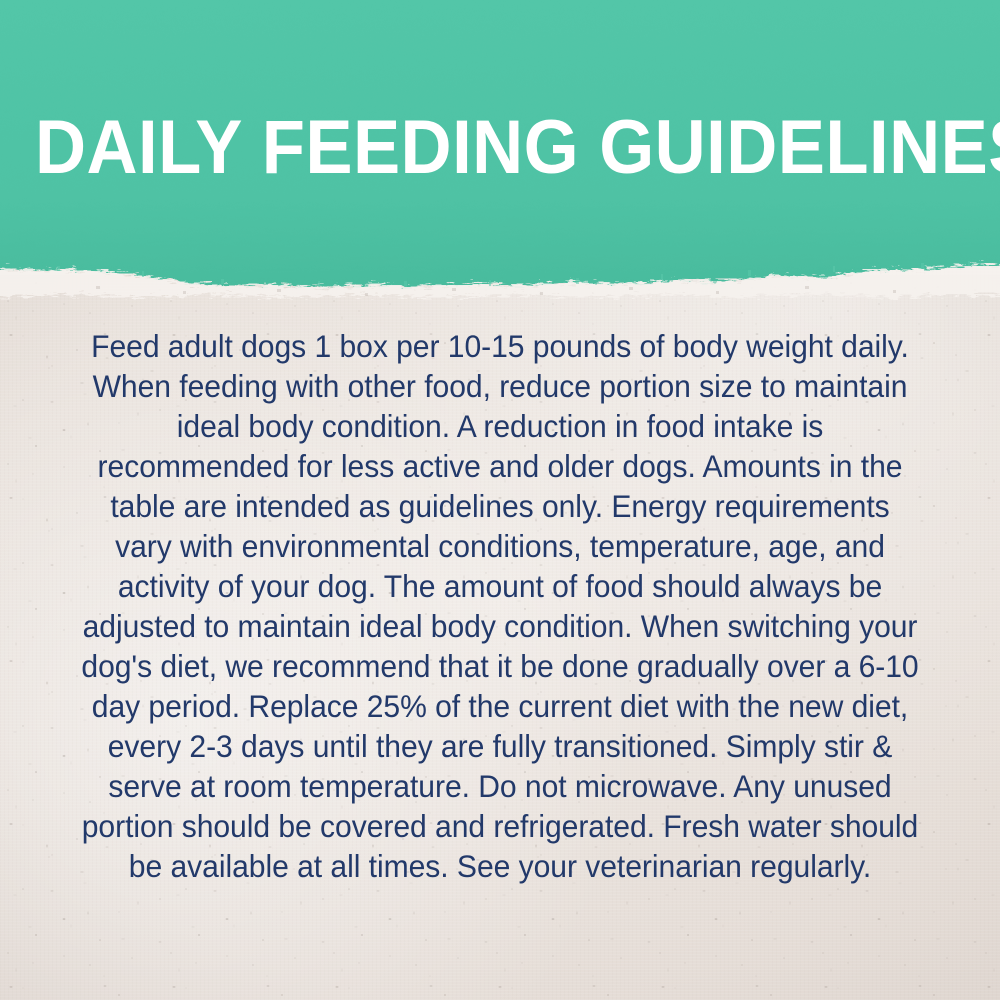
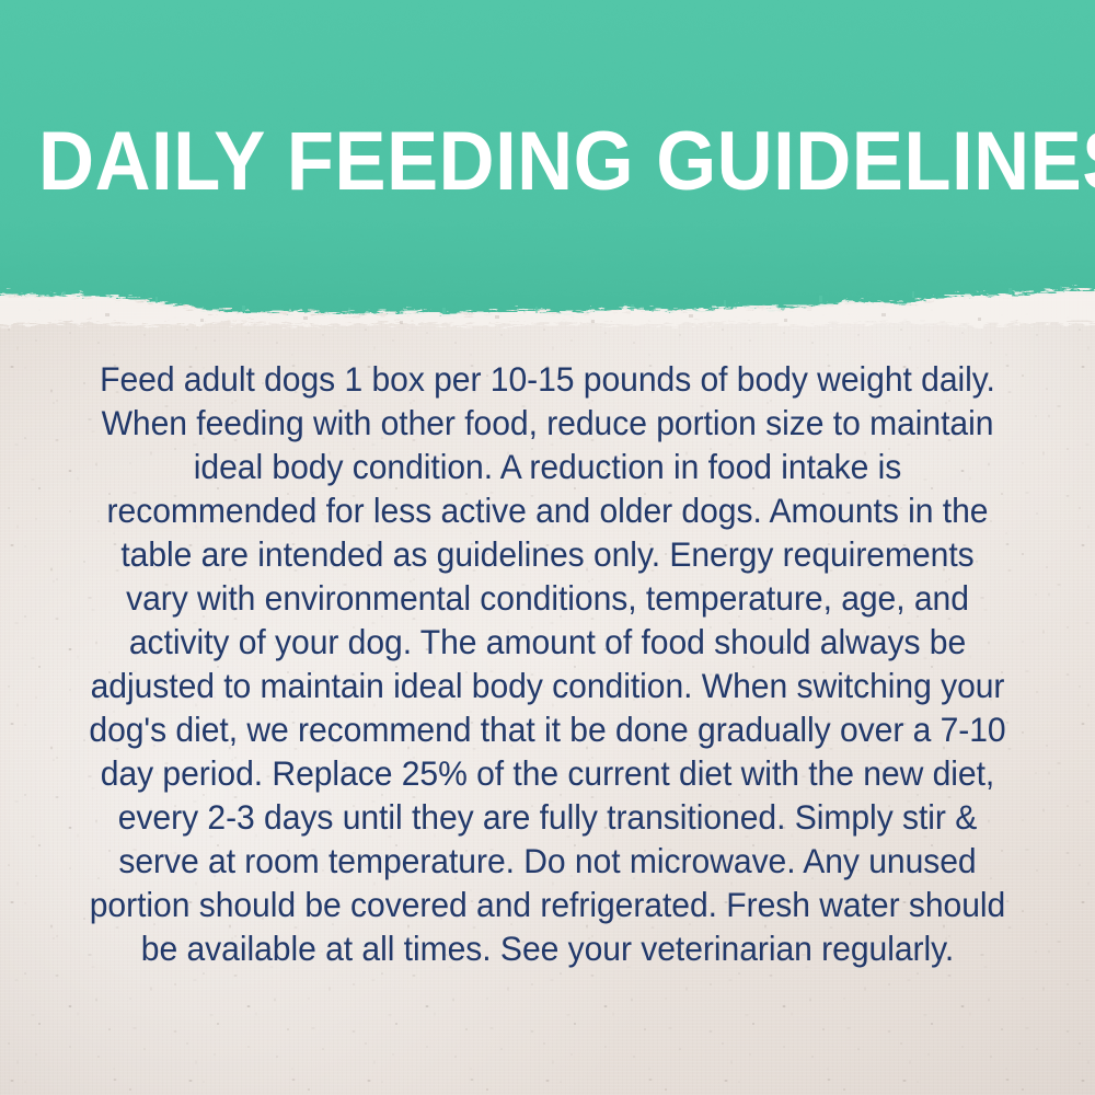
  DAILY FEEDING GUIDELINE
- Feed adult dogs 1 box per 10-15 pounds of body weight daily. When feeding with other food, reduce portion size to maintain ideal body condition. A reduction in food intake is recommended for less active and older dogs. Amounts in the table are intended as guidelines only. Energy requirements vary with environmental conditions, temperature, age, and activity of your dog. The amount of food should always be adjusted to maintain ideal body condition. When switching your dog's diet, we recommend that it be done gradually over a 6-10 day period. Replace 25% of the current diet with the new diet, every 2-3 days until they are fully transitioned. Simply stir & serve at room temperature. Do not microwave. Any unused portion should be covered and refrigerated. Fresh water should be available at all times. See your veterinarian regularly.
+ Feed adult dogs 1 box per 10-15 pounds of body weight daily. When feeding with other food, reduce portion size to maintain ideal body condition. A reduction in food intake is recommended for less active and older dogs. Amounts in the table are intended as guidelines only. Energy requirements vary with environmental conditions, temperature, age, and activity of your dog. The amount of food should always be adjusted to maintain ideal body condition. When switching your dog's diet, we recommend that it be done gradually over a 7-10 day period. Replace 25% of the current diet with the new diet, every 2-3 days until they are fully transitioned. Simply stir & serve at room temperature. Do not microwave. Any unused portion should be covered and refrigerated. Fresh water should be available at all times. See your veterinarian regularly.
